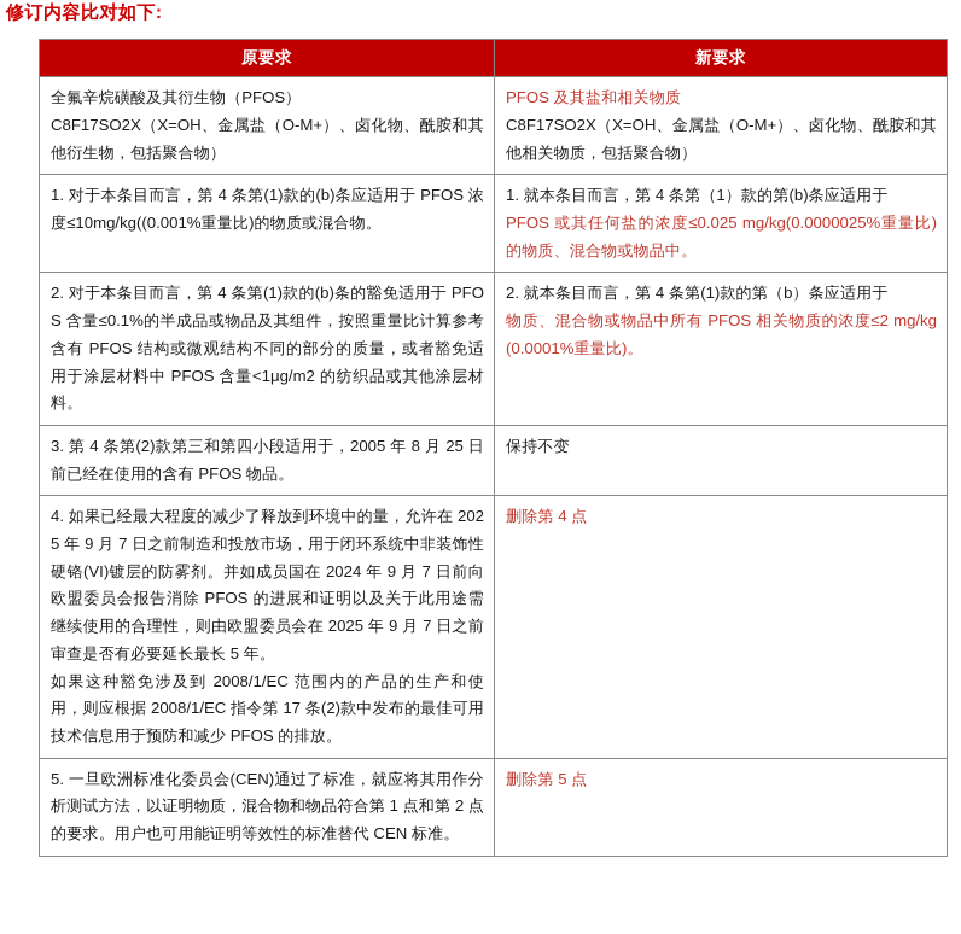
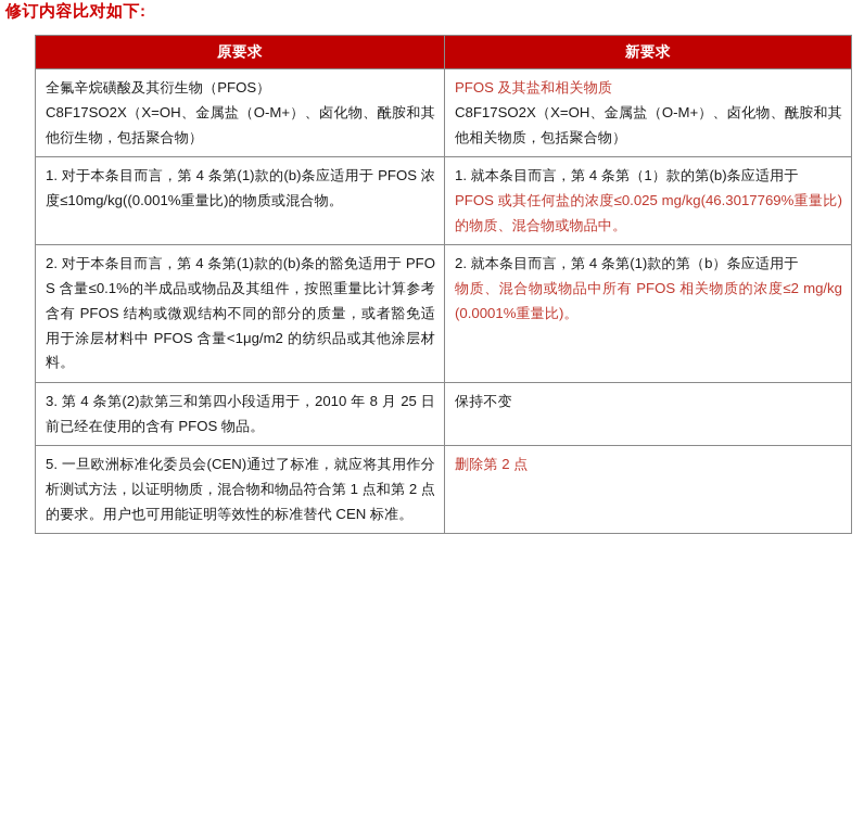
  修订内容比对如下:
  原要求	新要求
  全氟辛烷磺酸及其衍生物（PFOS）C8F17SO2X（X=OH、金属盐（O-M+）、卤化物、酰胺和其他衍生物，包括聚合物）	PFOS 及其盐和相关物质C8F17SO2X（X=OH、金属盐（O-M+）、卤化物、酰胺和其他相关物质，包括聚合物）
- 1. 对于本条目而言，第 4 条第(1)款的(b)条应适用于 PFOS 浓度≤10mg/kg((0.001%重量比)的物质或混合物。	1. 就本条目而言，第 4 条第（1）款的第(b)条应适用于 PFOS 或其任何盐的浓度≤0.025 mg/kg(0.0000025%重量比)的物质、混合物或物品中。
+ 1. 对于本条目而言，第 4 条第(1)款的(b)条应适用于 PFOS 浓度≤10mg/kg((0.001%重量比)的物质或混合物。	1. 就本条目而言，第 4 条第（1）款的第(b)条应适用于 PFOS 或其任何盐的浓度≤0.025 mg/kg(46.3017769%重量比)的物质、混合物或物品中。
  2. 对于本条目而言，第 4 条第(1)款的(b)条的豁免适用于 PFOS 含量≤0.1%的半成品或物品及其组件，按照重量比计算参考含有 PFOS 结构或微观结构不同的部分的质量，或者豁免适用于涂层材料中 PFOS 含量<1μg/m2 的纺织品或其他涂层材料。	2. 就本条目而言，第 4 条第(1)款的第（b）条应适用于 物质、混合物或物品中所有 PFOS 相关物质的浓度≤2 mg/kg(0.0001%重量比)。
- 3. 第 4 条第(2)款第三和第四小段适用于，2005 年 8 月 25 日前已经在使用的含有 PFOS 物品。	保持不变
+ 3. 第 4 条第(2)款第三和第四小段适用于，2010 年 8 月 25 日前已经在使用的含有 PFOS 物品。	保持不变
- 4. 如果已经最大程度的减少了释放到环境中的量，允许在 2025 年 9 月 7 日之前制造和投放市场，用于闭环系统中非装饰性硬铬(VI)镀层的防雾剂。并如成员国在 2024 年 9 月 7 日前向欧盟委员会报告消除 PFOS 的进展和证明以及关于此用途需继续使用的合理性，则由欧盟委员会在 2025 年 9 月 7 日之前审查是否有必要延长最长 5 年。如果这种豁免涉及到 2008/1/EC 范围内的产品的生产和使用，则应根据 2008/1/EC 指令第 17 条(2)款中发布的最佳可用技术信息用于预防和减少 PFOS 的排放。	删除第 4 点
- 5. 一旦欧洲标准化委员会(CEN)通过了标准，就应将其用作分析测试方法，以证明物质，混合物和物品符合第 1 点和第 2 点的要求。用户也可用能证明等效性的标准替代 CEN 标准。	删除第 5 点
+ 5. 一旦欧洲标准化委员会(CEN)通过了标准，就应将其用作分析测试方法，以证明物质，混合物和物品符合第 1 点和第 2 点的要求。用户也可用能证明等效性的标准替代 CEN 标准。	删除第 2 点
